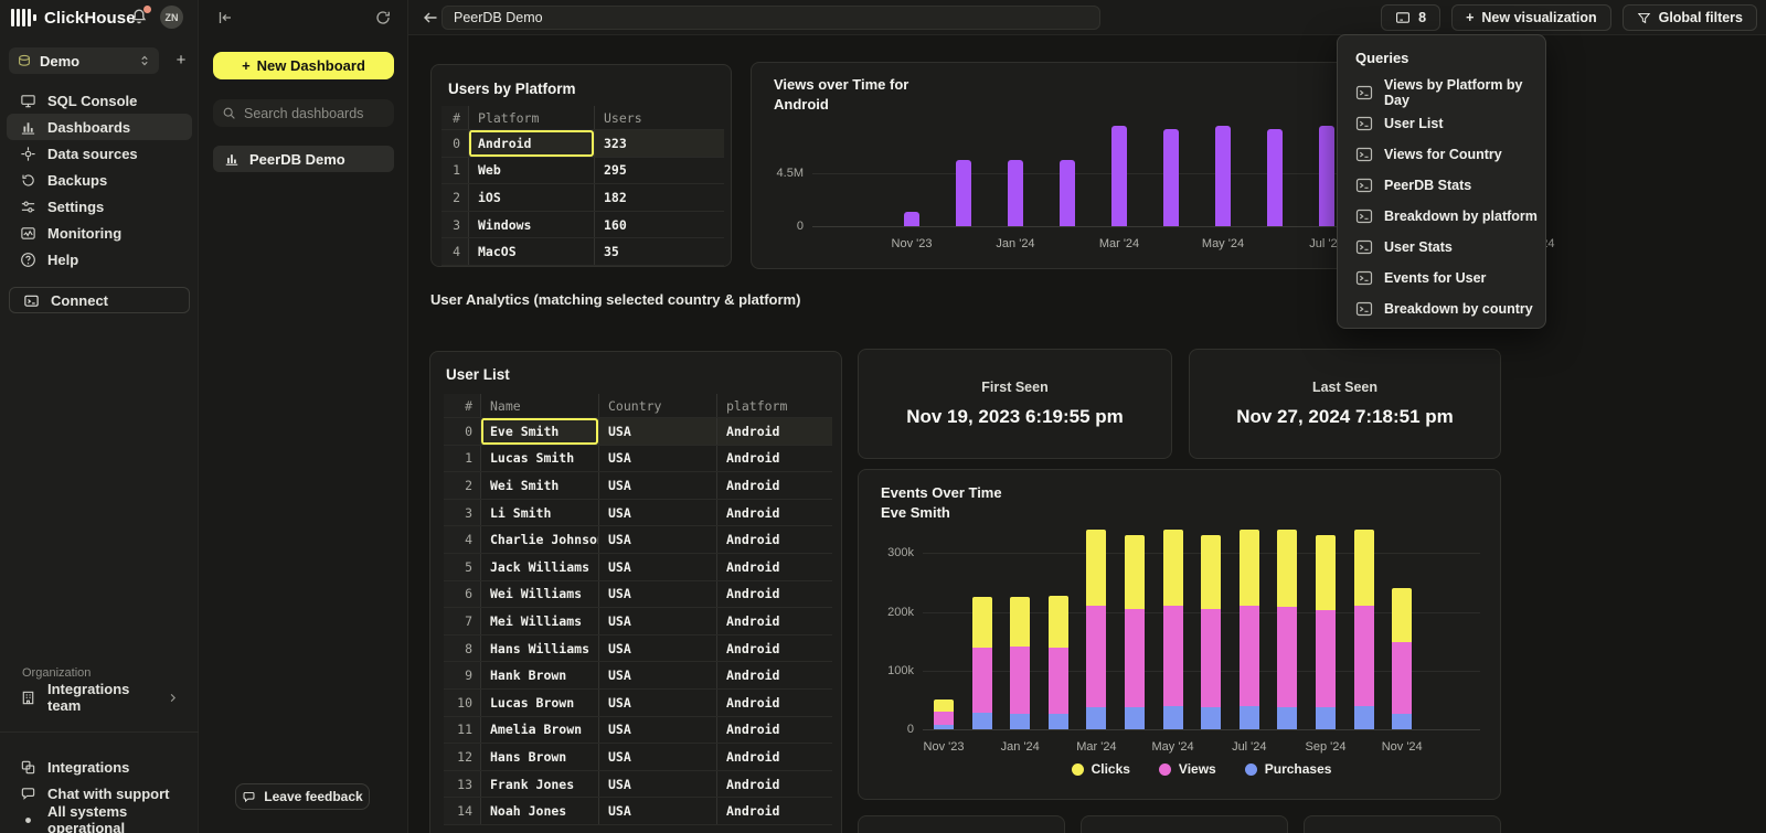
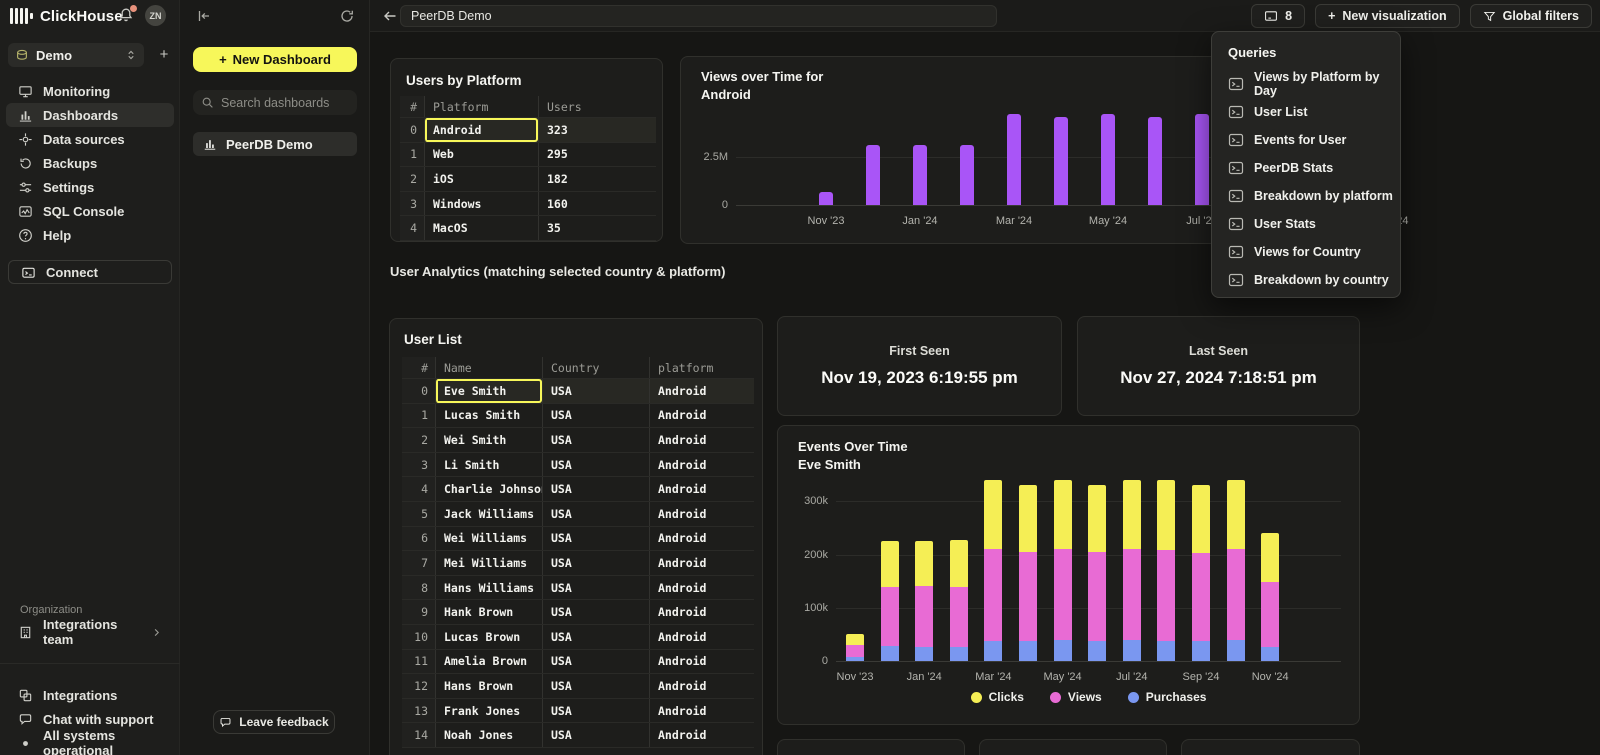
  ClickHouse
  ZN
  Demo
  +
- SQL Console
+ Monitoring
  Dashboards
  Data sources
  Backups
  Settings
- Monitoring
+ SQL Console
  Help
  Connect
  Organization
  Integrations team
  Integrations
  Chat with support
  All systems operational
  +
  New Dashboard
  Search dashboards
  PeerDB Demo
  Leave feedback
  PeerDB Demo
  8
  +
  New visualization
  Global filters
  Users by Platform
  #
  Platform
  Users
  0
  Android
  323
  1
  Web
  295
  2
  iOS
  182
  3
  Windows
  160
  4
  MacOS
  35
  Views over Time for
  Android
- 4.5M
+ 2.5M
  0
  Nov '23
  Jan '24
  Mar '24
  May '24
  Jul '2
  User Analytics (matching selected country & platform)
  User List
  #
  Name
  Country
  platform
  0
  Eve Smith
  USA
  Android
  1
  Lucas Smith
  USA
  Android
  2
  Wei Smith
  USA
  Android
  3
  Li Smith
  USA
  Android
  4
  Charlie Johnso
  USA
  Android
  5
  Jack Williams
  USA
  Android
  6
  Wei Williams
  USA
  Android
  7
  Mei Williams
  USA
  Android
  8
  Hans Williams
  USA
  Android
  9
  Hank Brown
  USA
  Android
  10
  Lucas Brown
  USA
  Android
  11
  Amelia Brown
  USA
  Android
  12
  Hans Brown
  USA
  Android
  13
  Frank Jones
  USA
  Android
  14
  Noah Jones
  USA
  Android
  First Seen
  Nov 19, 2023 6:19:55 pm
  Last Seen
  Nov 27, 2024 7:18:51 pm
  Events Over Time
  Eve Smith
  300k
  200k
  100k
  0
  Nov '23
  Jan '24
  Mar '24
  May '24
  Jul '24
  Sep '24
  Nov '24
  Clicks
  Views
  Purchases
  Queries
  Views by Platform by Day
  User List
- Views for Country
+ Events for User
  PeerDB Stats
  Breakdown by platform
  User Stats
- Events for User
+ Views for Country
  Breakdown by country
